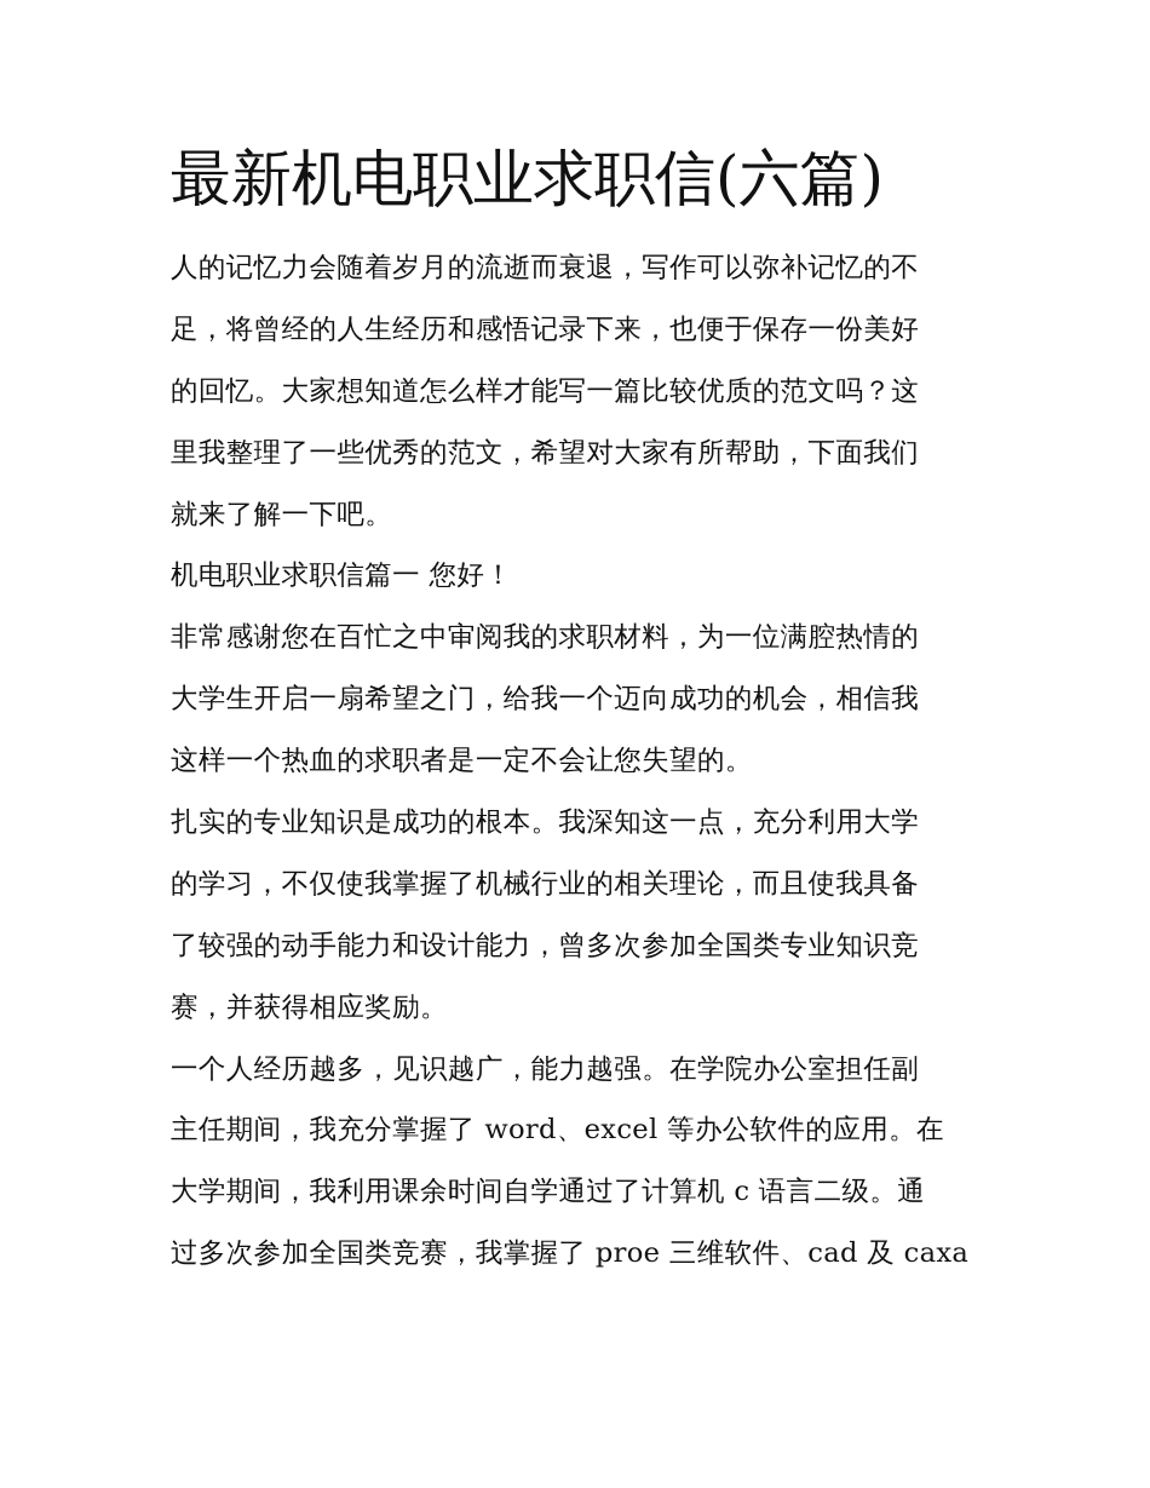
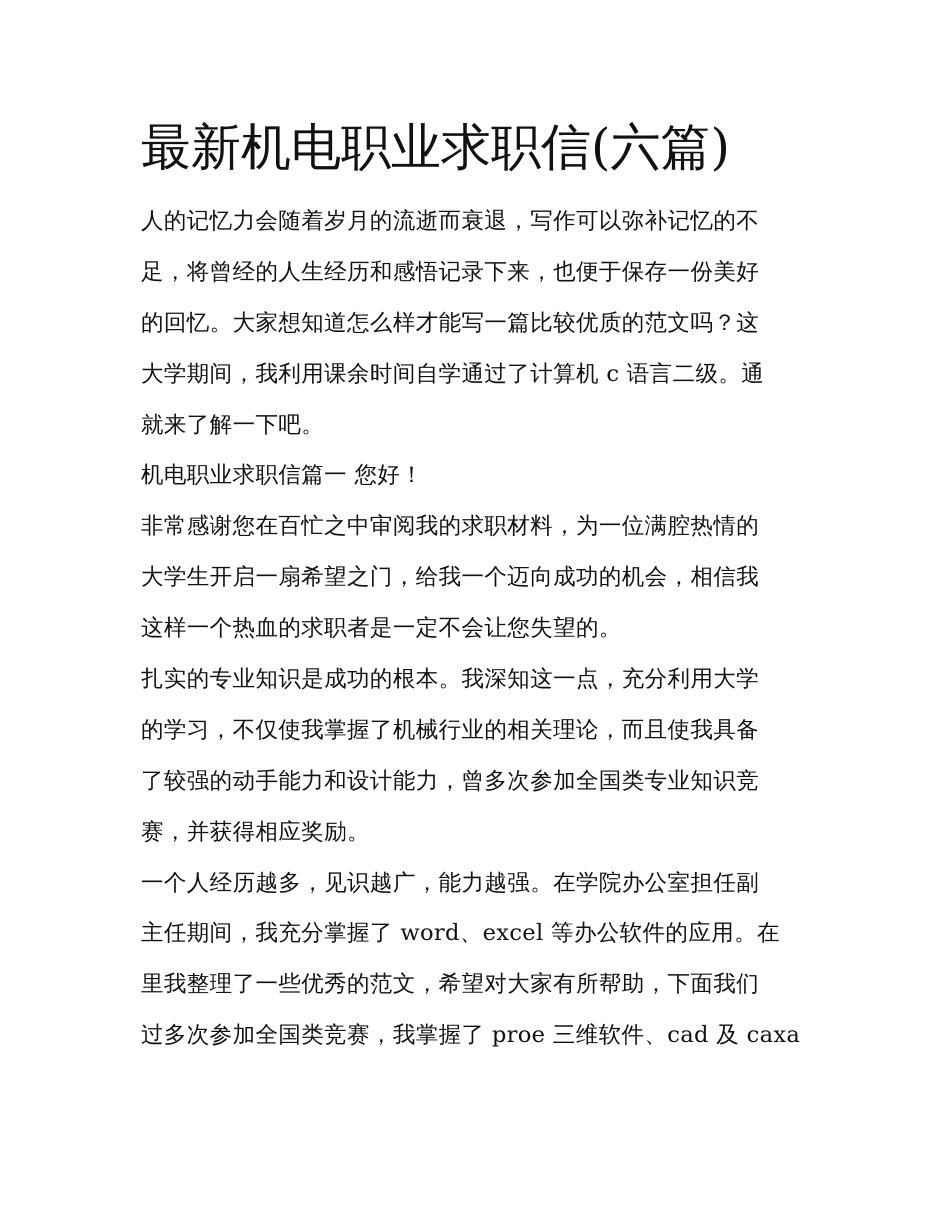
  最新机电职业求职信(六篇)
  人的记忆力会随着岁月的流逝而衰退，写作可以弥补记忆的不
  足，将曾经的人生经历和感悟记录下来，也便于保存一份美好
  的回忆。大家想知道怎么样才能写一篇比较优质的范文吗？这
- 里我整理了一些优秀的范文，希望对大家有所帮助，下面我们
+ 大学期间，我利用课余时间自学通过了计算机 c 语言二级。通
  就来了解一下吧。
  机电职业求职信篇一 您好！
  非常感谢您在百忙之中审阅我的求职材料，为一位满腔热情的
  大学生开启一扇希望之门，给我一个迈向成功的机会，相信我
  这样一个热血的求职者是一定不会让您失望的。
  扎实的专业知识是成功的根本。我深知这一点，充分利用大学
  的学习，不仅使我掌握了机械行业的相关理论，而且使我具备
  了较强的动手能力和设计能力，曾多次参加全国类专业知识竞
  赛，并获得相应奖励。
  一个人经历越多，见识越广，能力越强。在学院办公室担任副
  主任期间，我充分掌握了 word、excel 等办公软件的应用。在
- 大学期间，我利用课余时间自学通过了计算机 c 语言二级。通
+ 里我整理了一些优秀的范文，希望对大家有所帮助，下面我们
  过多次参加全国类竞赛，我掌握了 proe 三维软件、cad 及 caxa
